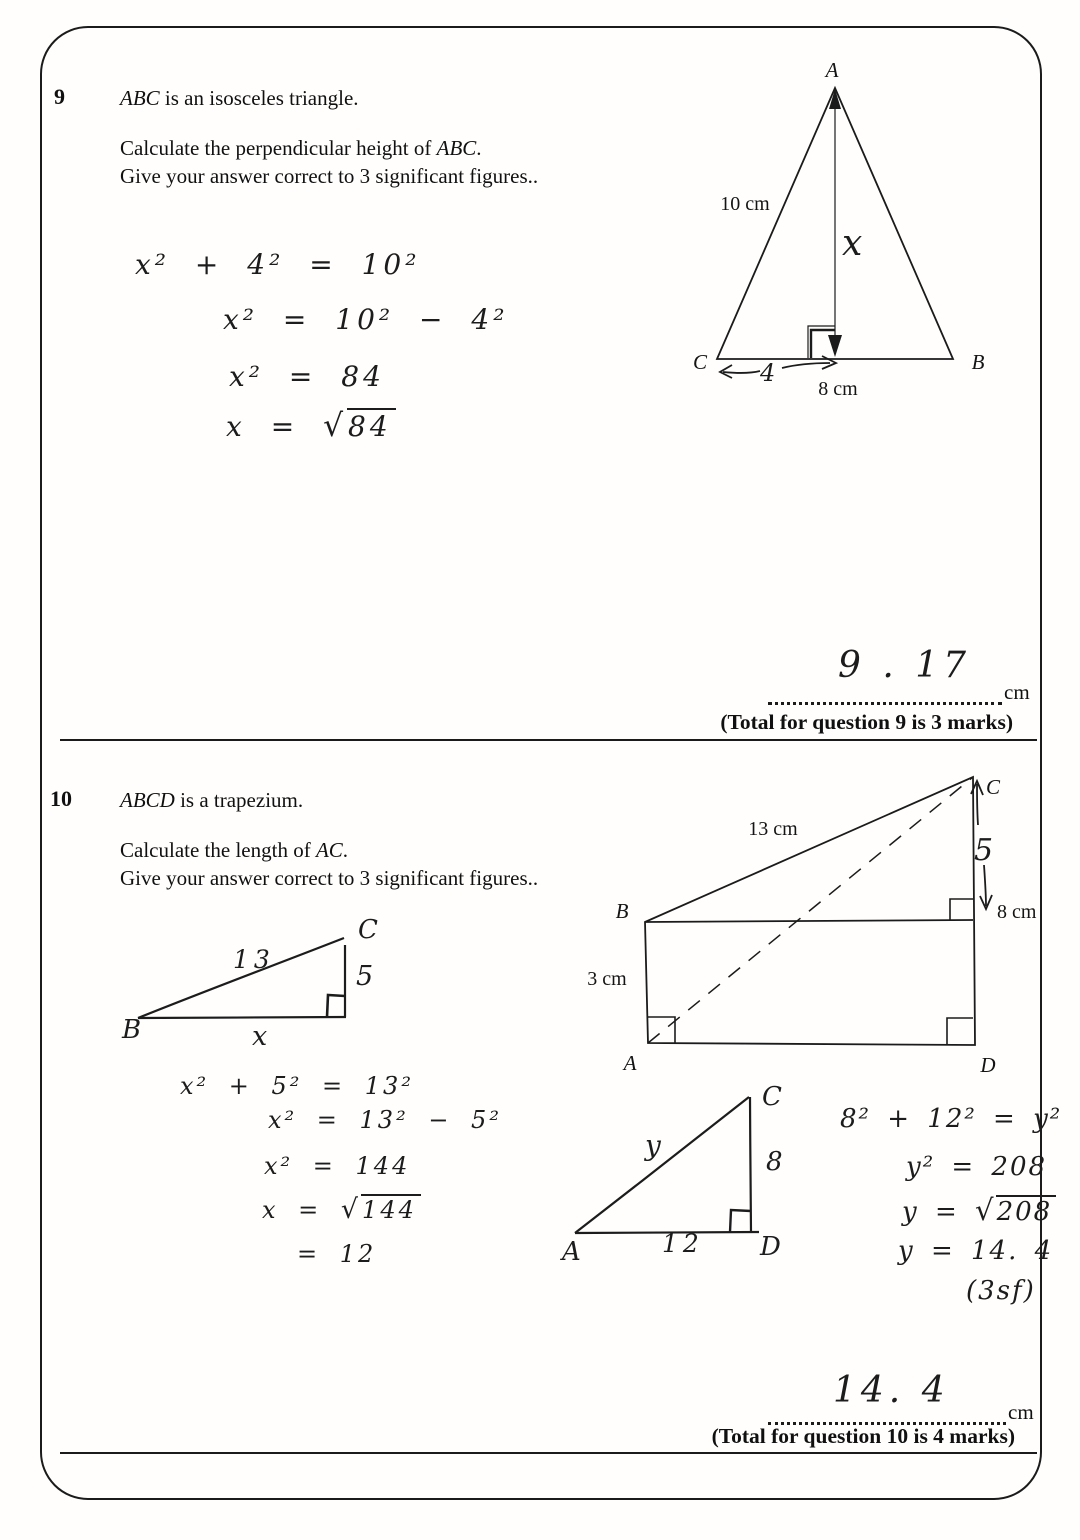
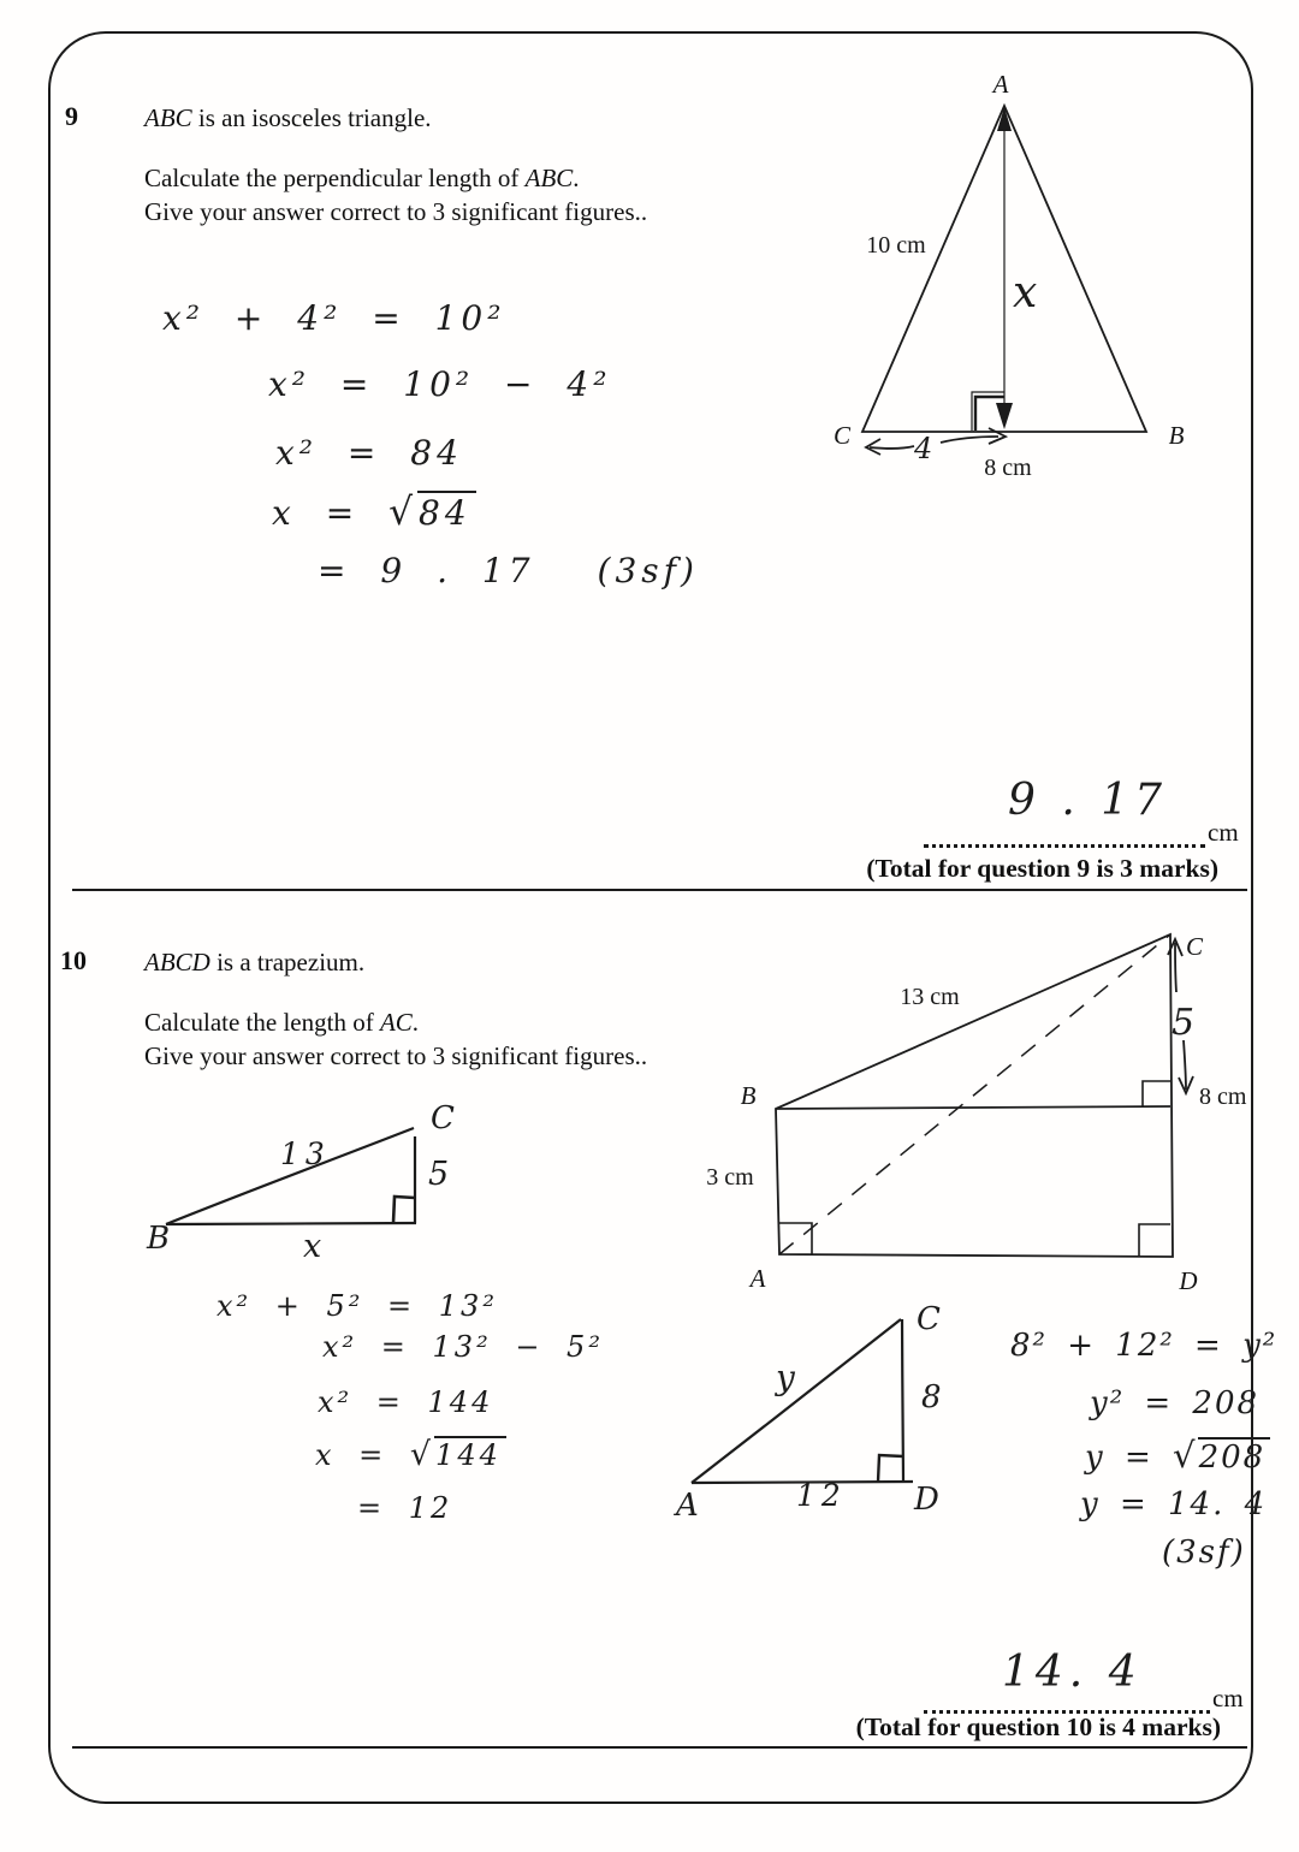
  9
  ABC is an isosceles triangle.
- Calculate the perpendicular height of ABC.
+ Calculate the perpendicular length of ABC.
  Give your answer correct to 3 significant figures..
  A
  C
  B
  10 cm
  8 cm
  x
  4
  x² + 4² = 10²
  x² = 10² − 4²
  x² = 84
  x = √84
+ = 9 . 17 (3sf)
  9 . 17
  cm
  (Total for question 9 is 3 marks)
  10
  ABCD is a trapezium.
  Calculate the length of AC.
  Give your answer correct to 3 significant figures..
  B
  A
  D
  C
  13 cm
  3 cm
  8 cm
  5
  C
  B
  13
  5
  x
  x² + 5² = 13²
  x² = 13² − 5²
  x² = 144
  x = √144
  = 12
  C
  A
  D
  y
  8
  12
  8² + 12² = y²
  y² = 208
  y = √208
  y = 14. 4
  (3sf)
  14. 4
  cm
  (Total for question 10 is 4 marks)
